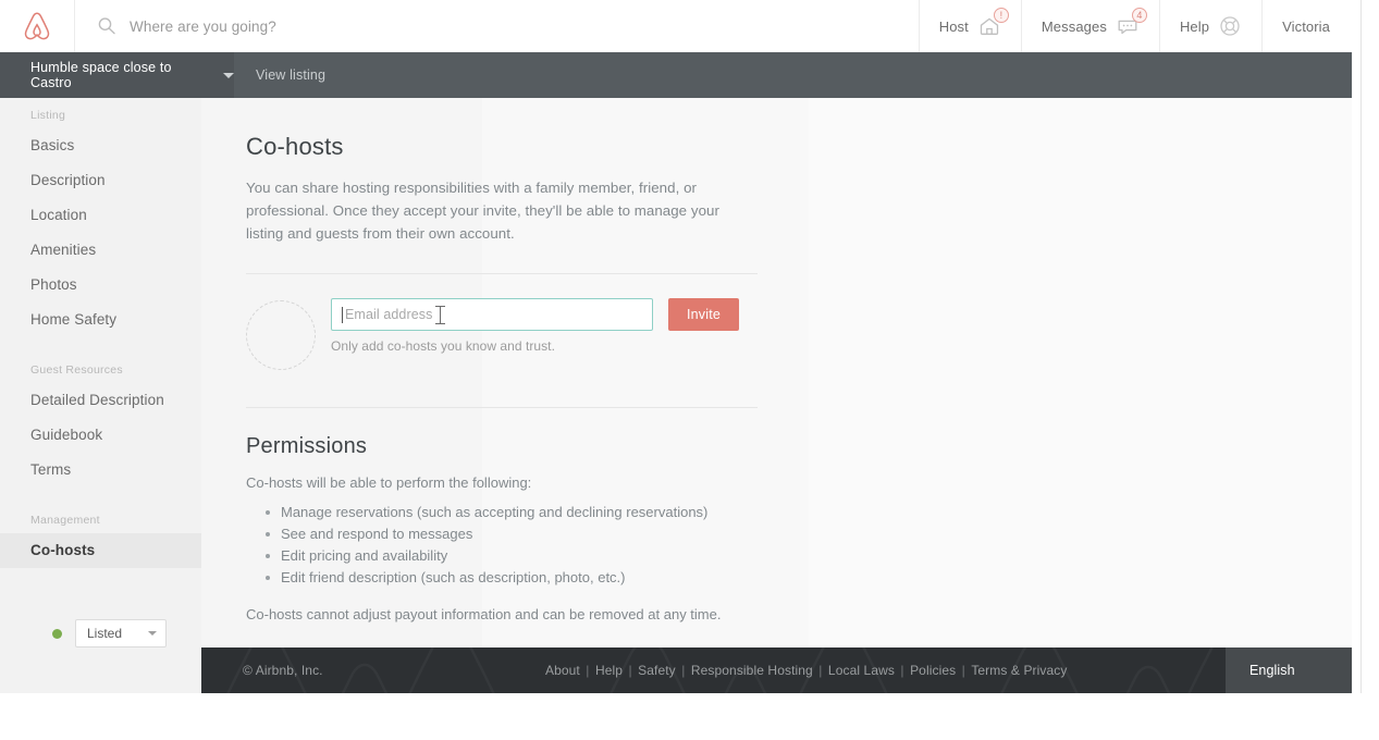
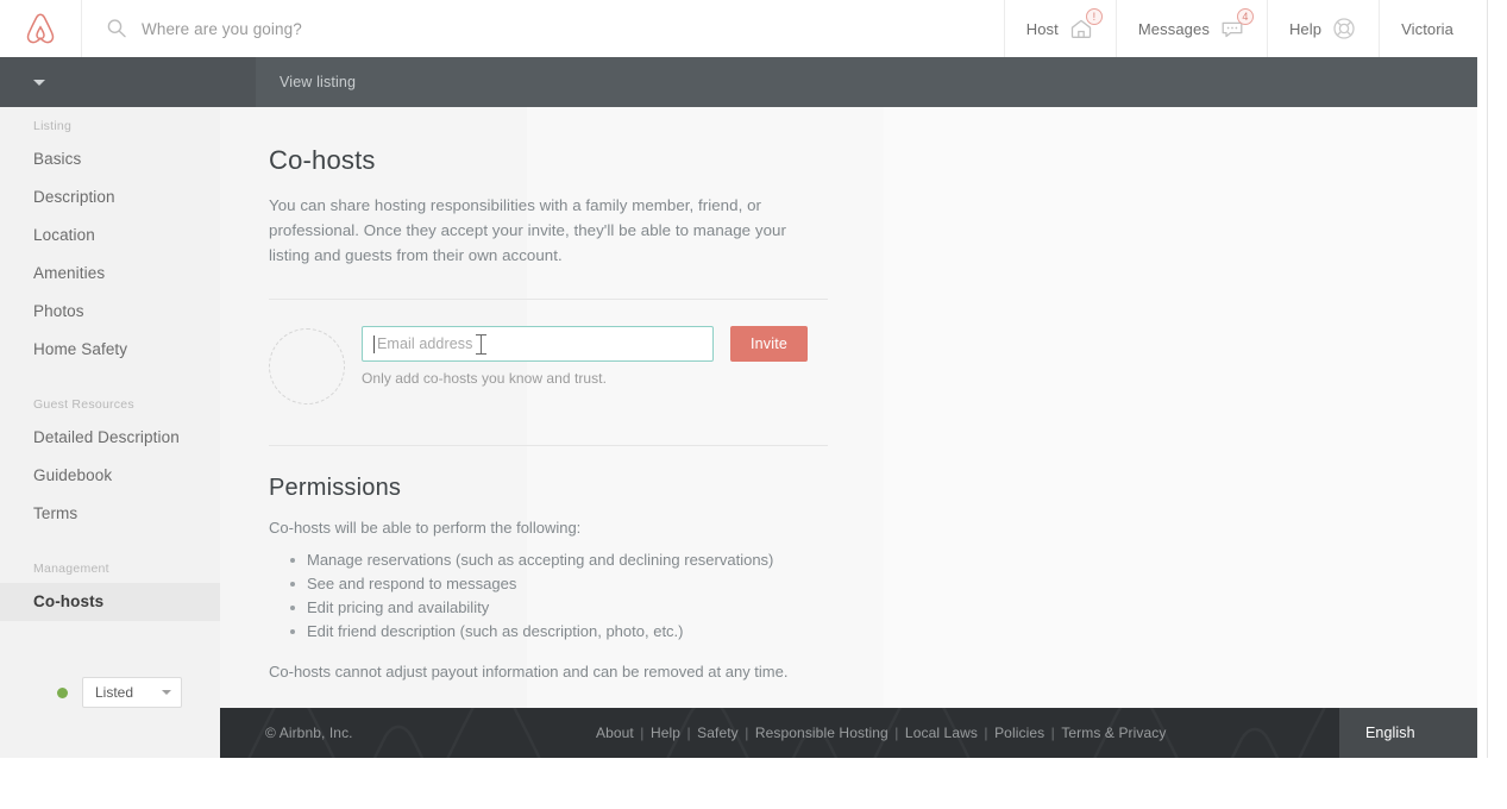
  Where are you going?
  Host
  !
  Messages
  4
  Help
  Victoria
- Humble space close to Castro
  View listing
  Listing
  Basics
  Description
  Location
  Amenities
  Photos
  Home Safety
  Guest Resources
  Detailed Description
  Guidebook
  Terms
  Management
  Co-hosts
  Listed
  Co-hosts
  You can share hosting responsibilities with a family member, friend, or professional. Once they accept your invite, they'll be able to manage your listing and guests from their own account.
  Email address
  Invite
  Only add co-hosts you know and trust.
  Permissions
  Co-hosts will be able to perform the following:
  Manage reservations (such as accepting and declining reservations)
  See and respond to messages
  Edit pricing and availability
  Edit friend description (such as description, photo, etc.)
  Co-hosts cannot adjust payout information and can be removed at any time.
  © Airbnb, Inc.
  About | Help | Safety | Responsible Hosting | Local Laws | Policies | Terms & Privacy
  English
